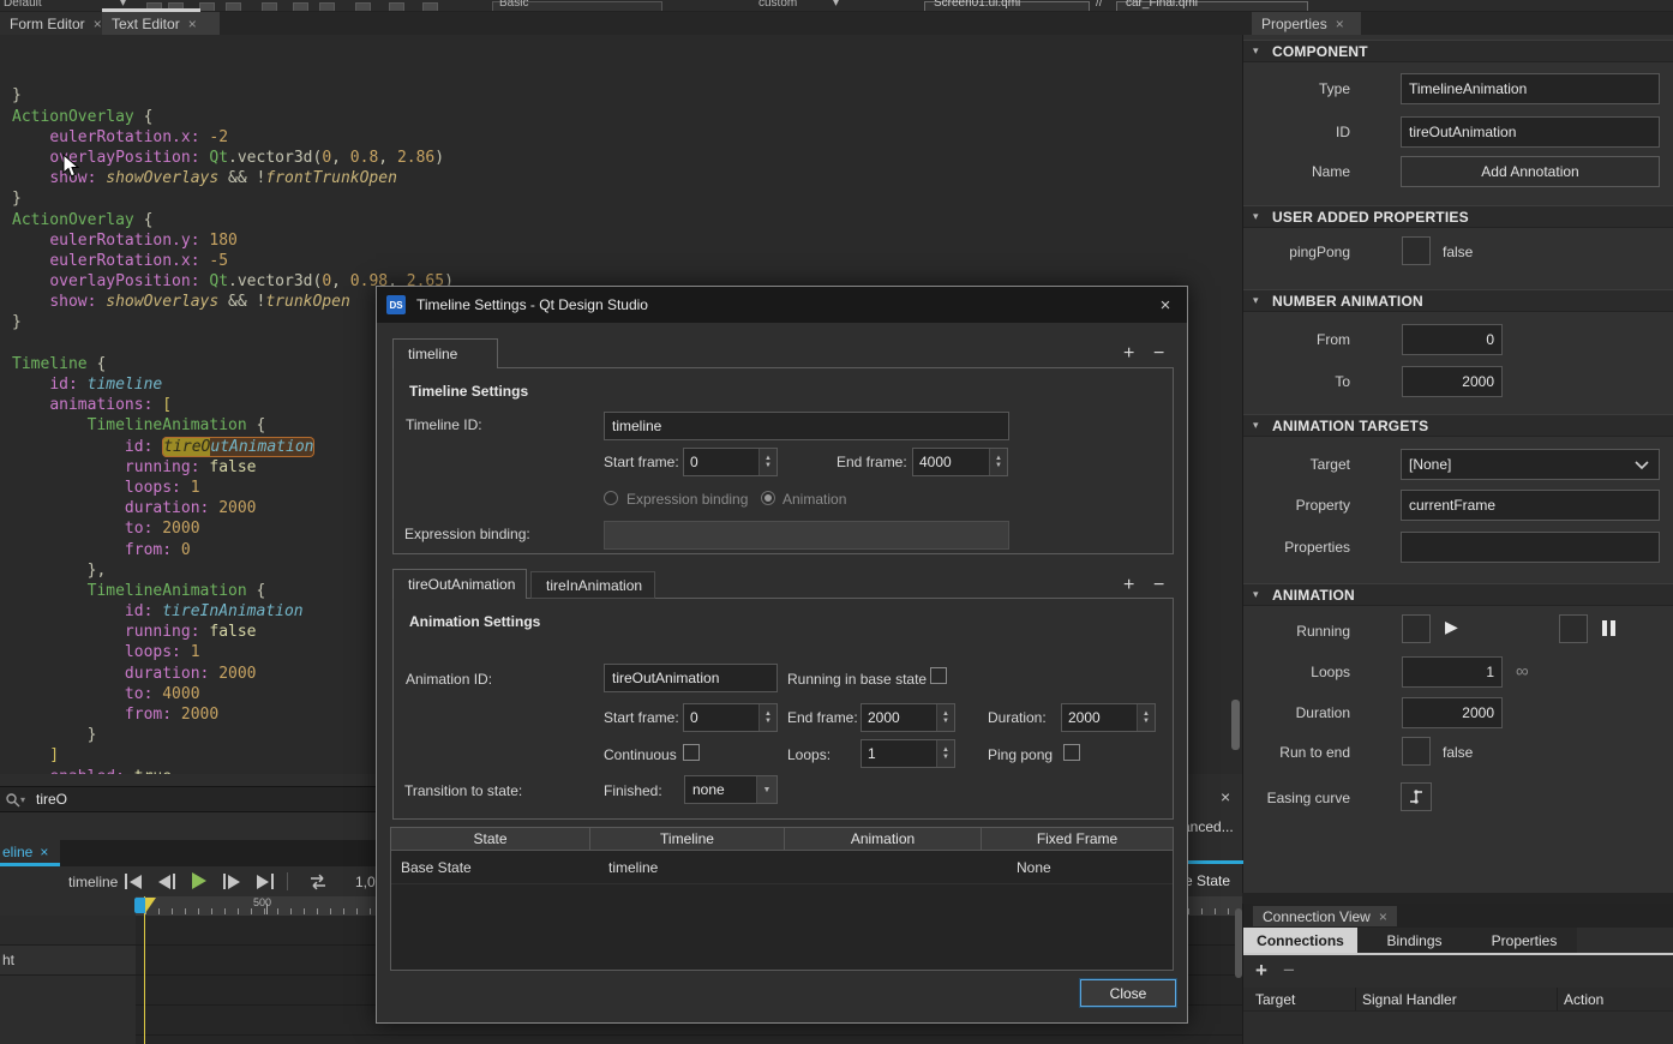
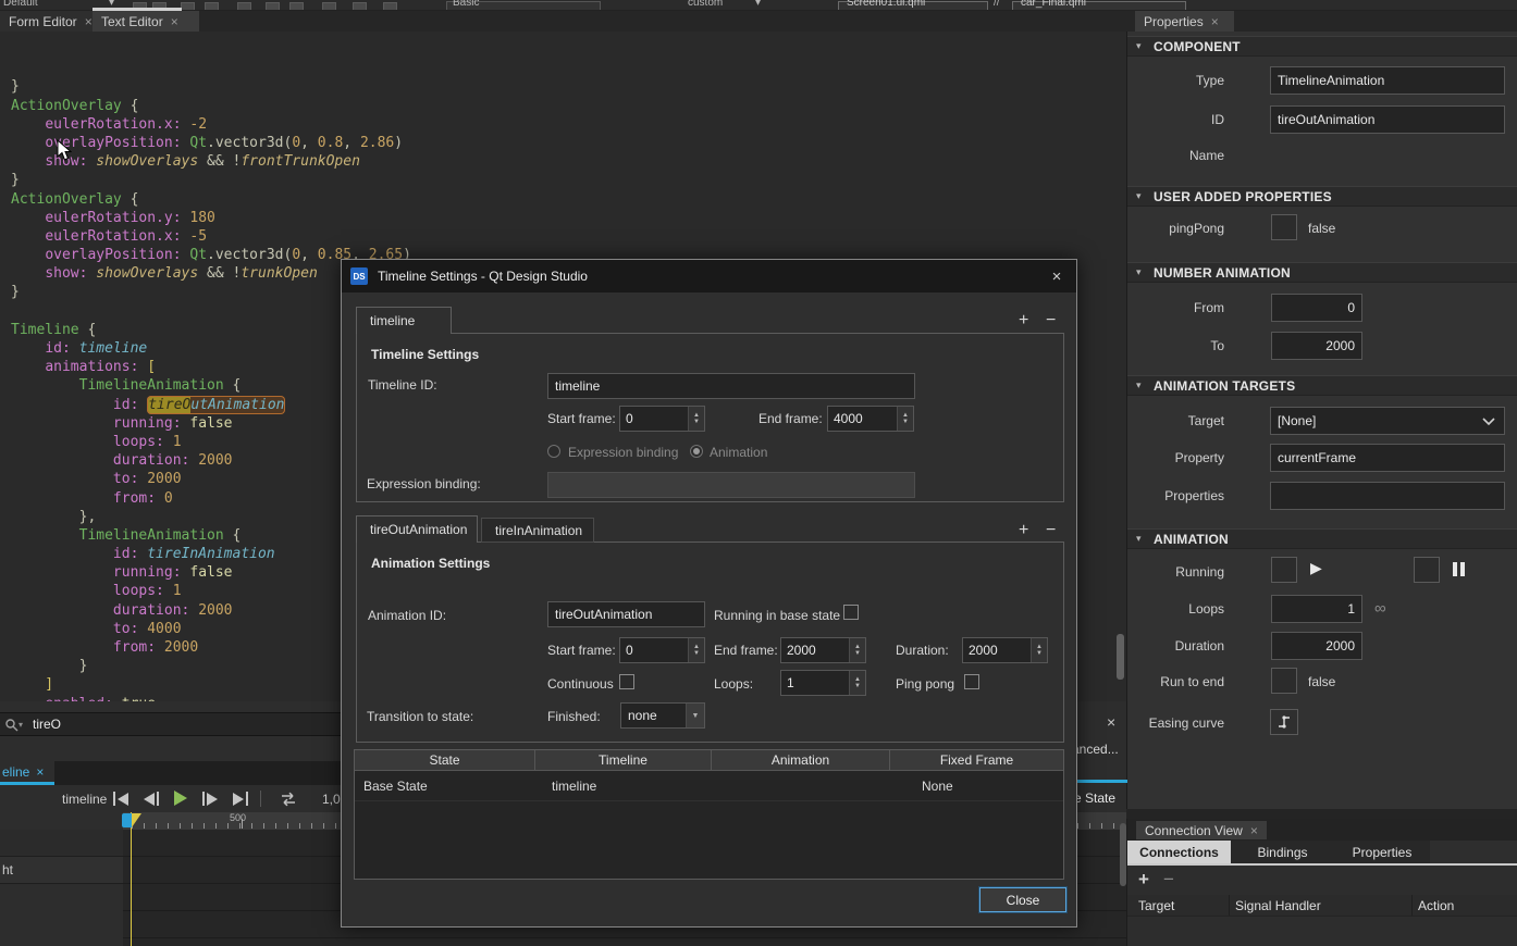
  Default
  ▾
  Basic
  custom
  ▾
  Screen01.ui.qml
  //
  car_Final.qml
  Form Editor
  ×
  Text Editor
  ×
  Properties
  ×
  }
  ActionOverlay {
  eulerRotation.x: -2
  oerlayPosition: Qt.vector3d(0, 0.8, 2.86)
  show: showOverlays && !frontTrunkOpen
  }
  ActionOverlay {
  eulerRotation.y: 180
  eulerRotation.x: -5
- overlayPosition: Qt.vector3d(0, 0.98, 2.65)
+ overlayPosition: Qt.vector3d(0, 0.85, 2.65)
  show: showOverlays && !trunkOpen
  }
  Timeline {
  id: timeline
  animations: [
  TimelineAnimation {
  id: tireOutAnimation
  running: false
  loops: 1
  duration: 2000
  to: 2000
  from: 0
  },
  TimelineAnimation {
  id: tireInAnimation
  running: false
  loops: 1
  duration: 2000
  to: 4000
  from: 2000
  }
  ]
  ▾
  tireO
  eline
  ×
  timeline
  1,0
  500
  ht
  ×
  nced...
  e State
  ▾
  COMPONENT
  Type
  TimelineAnimation
  ID
  tireOutAnimation
  Name
- Add Annotation
  ▾
  USER ADDED PROPERTIES
  pingPong
  false
  ▾
  NUMBER ANIMATION
  From
  0
  To
  2000
  ▾
  ANIMATION TARGETS
  Target
  [None]
  Property
  currentFrame
  Properties
  ▾
  ANIMATION
  Running
  ▶
  Loops
  1
  ∞
  Duration
  2000
  Run to end
  false
  Easing curve
  Connection View
  ×
  Connections
  Bindings
  Properties
  +
  −
  Target
  Signal Handler
  Action
  DS
  Timeline Settings - Qt Design Studio
  ×
  timeline
  +
  −
  Timeline Settings
  Timeline ID:
  timeline
  Start frame:
  0
  End frame:
  4000
  Expression binding
  Animation
  Expression binding:
  tireOutAnimation
  tireInAnimation
  +
  −
  Animation Settings
  Animation ID:
  tireOutAnimation
  Running in base state
  Start frame:
  0
  End frame:
  2000
  Duration:
  2000
  Continuous
  Loops:
  1
  Ping pong
  Transition to state:
  Finished:
  none
  State
  Timeline
  Animation
  Fixed Frame
  Base State
  timeline
  None
  Close
